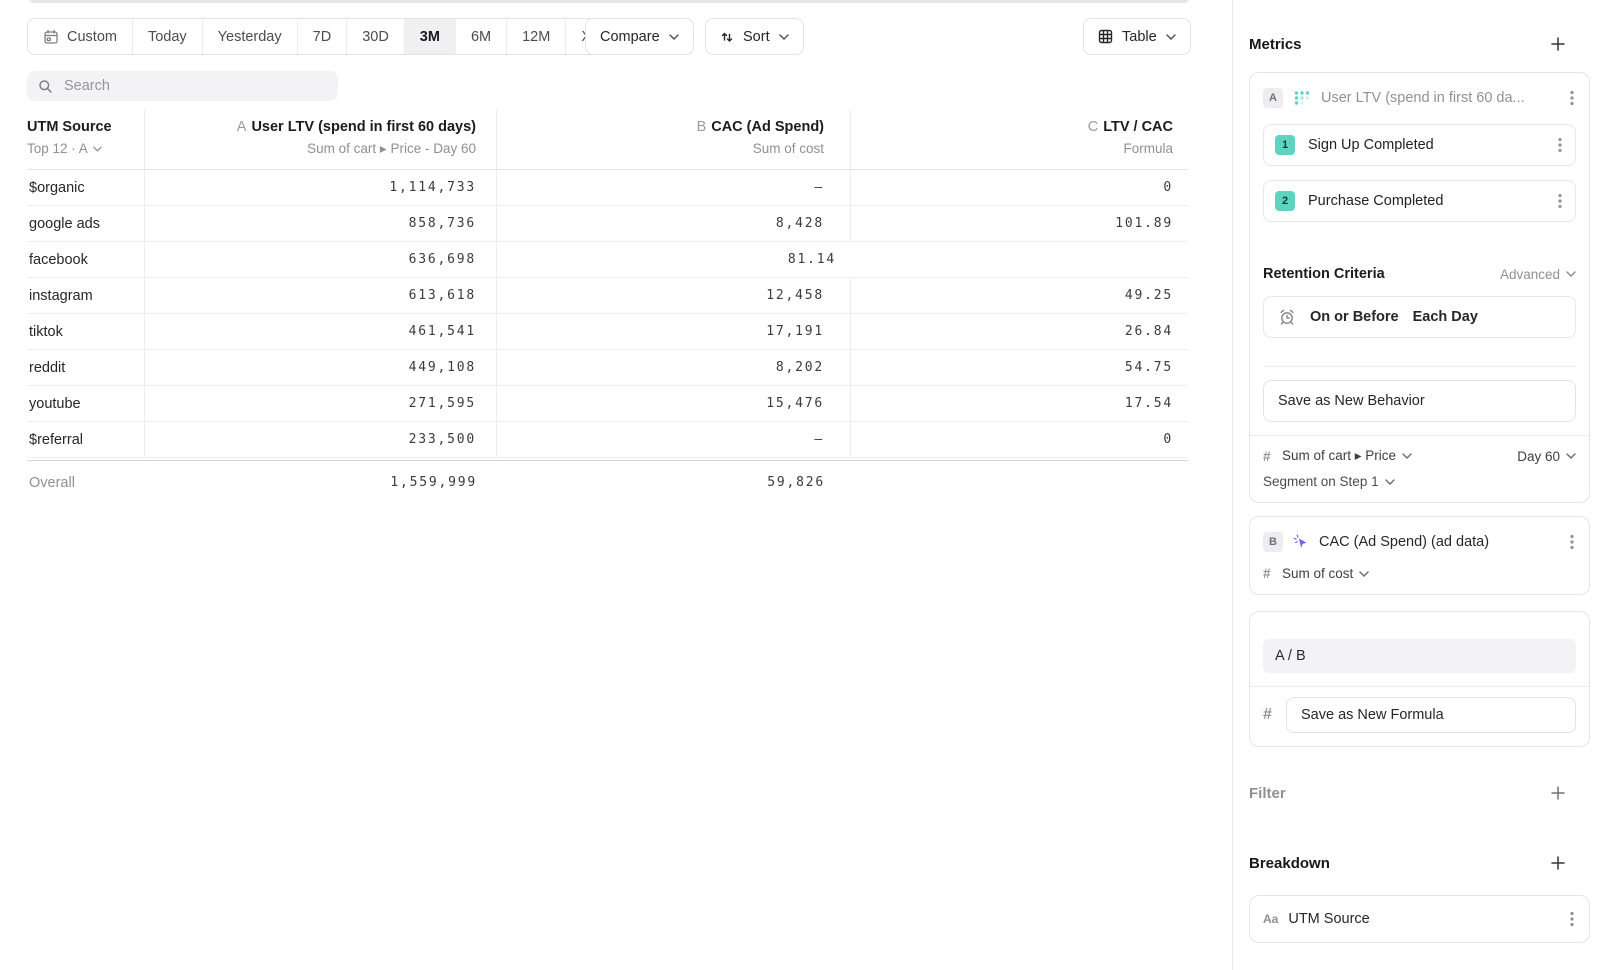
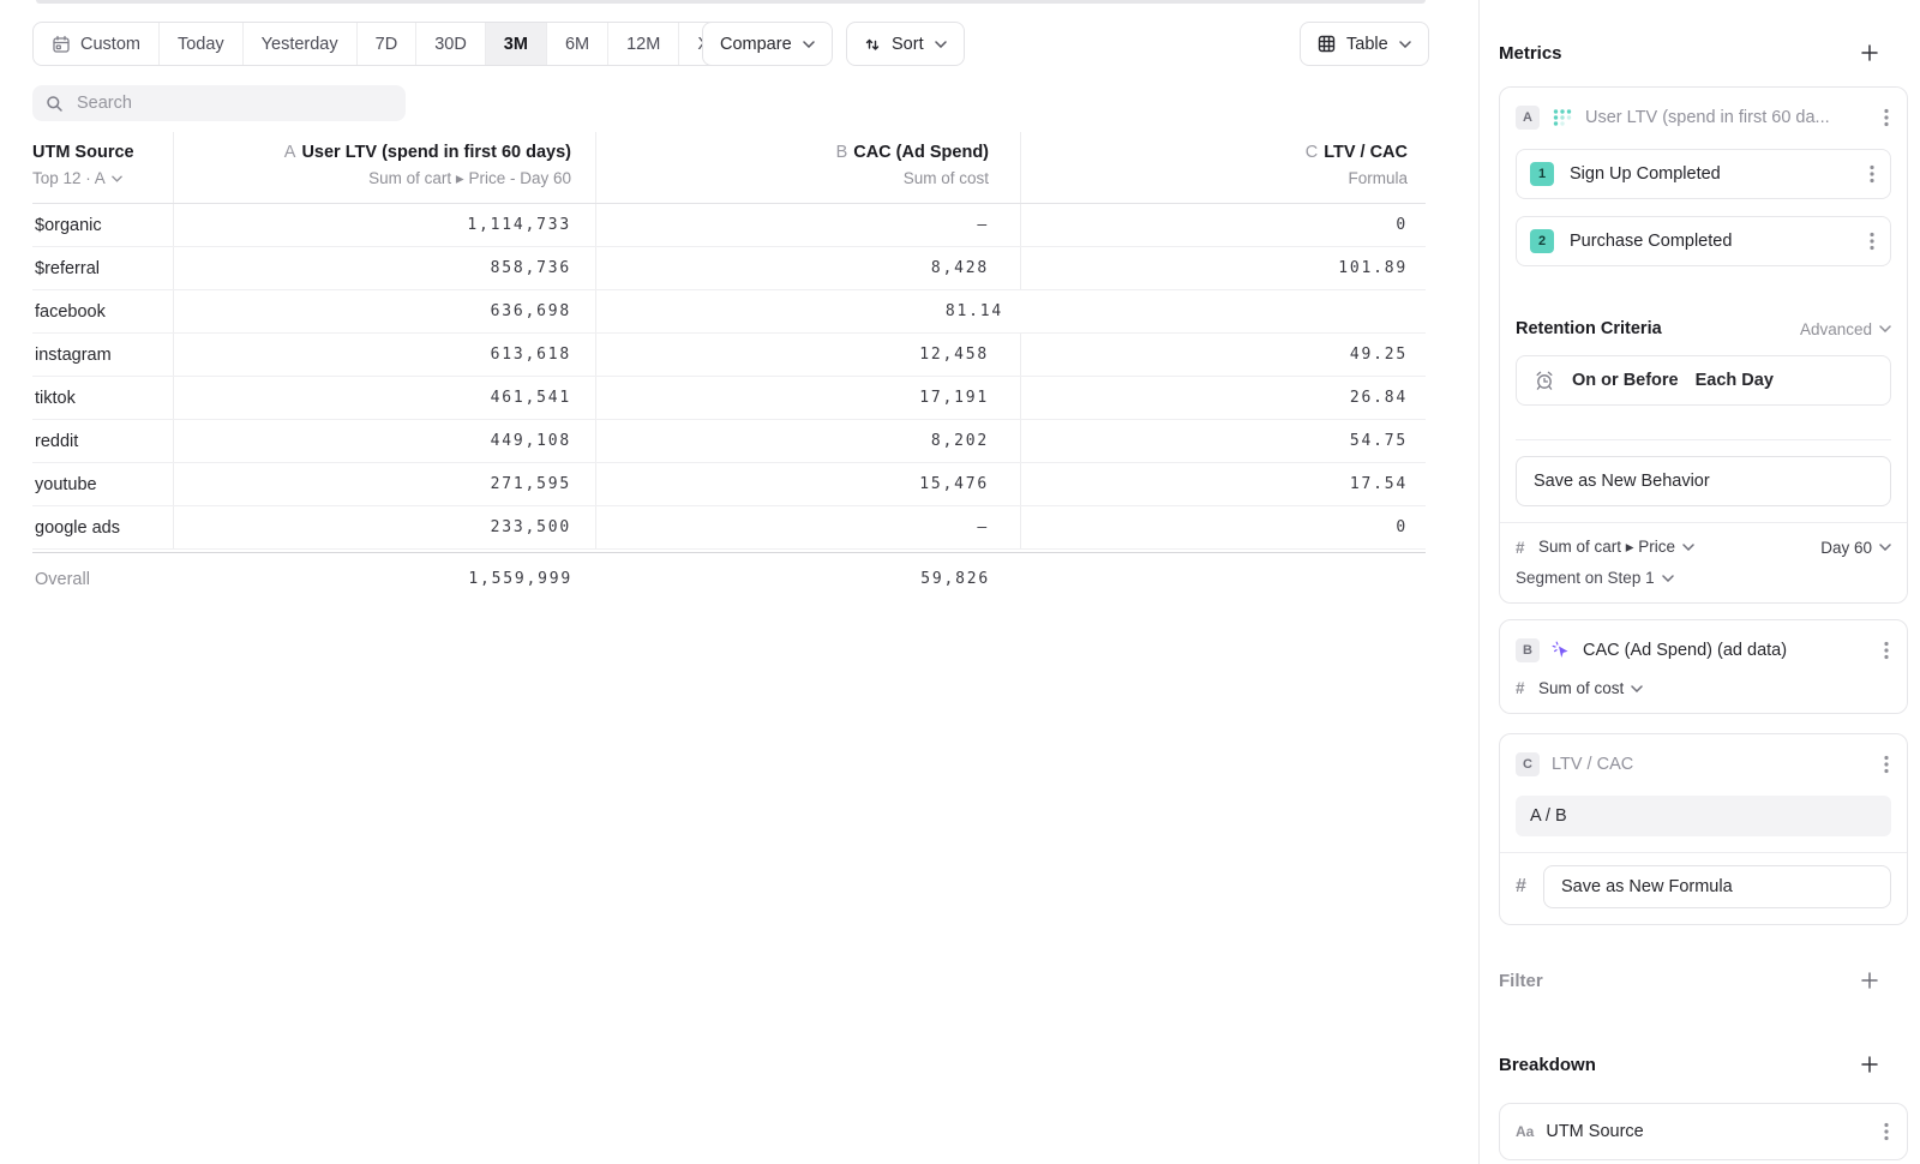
  Custom
  Today
  Yesterday
  7D
  30D
  3M
  6M
  12M
  Compare
  Sort
  Table
  Search
  UTM Source
  Top 12 · A
  A User LTV (spend in first 60 days)
  Sum of cart ▸ Price - Day 60
  B CAC (Ad Spend)
  Sum of cost
  C LTV / CAC
  Formula
  $organic
  1,114,733
  –
  0
- google ads
+ $referral
  858,736
  8,428
  101.89
  facebook
  636,698
  81.14
  instagram
  613,618
  12,458
  49.25
  tiktok
  461,541
  17,191
  26.84
  reddit
  449,108
  8,202
  54.75
  youtube
  271,595
  15,476
  17.54
- $referral
+ google ads
  233,500
  –
  0
  Overall
  1,559,999
  59,826
  Metrics
  A
  User LTV (spend in first 60 da...
  1
  Sign Up Completed
  2
  Purchase Completed
  Retention Criteria
  Advanced
  On or Before
  Each Day
  Save as New Behavior
  #
  Sum of cart ▸ Price
  Day 60
  Segment on Step 1
  B
  CAC (Ad Spend) (ad data)
  #
  Sum of cost
+ C
+ LTV / CAC
  A / B
  #
  Save as New Formula
  Filter
  Breakdown
  Aa
  UTM Source
